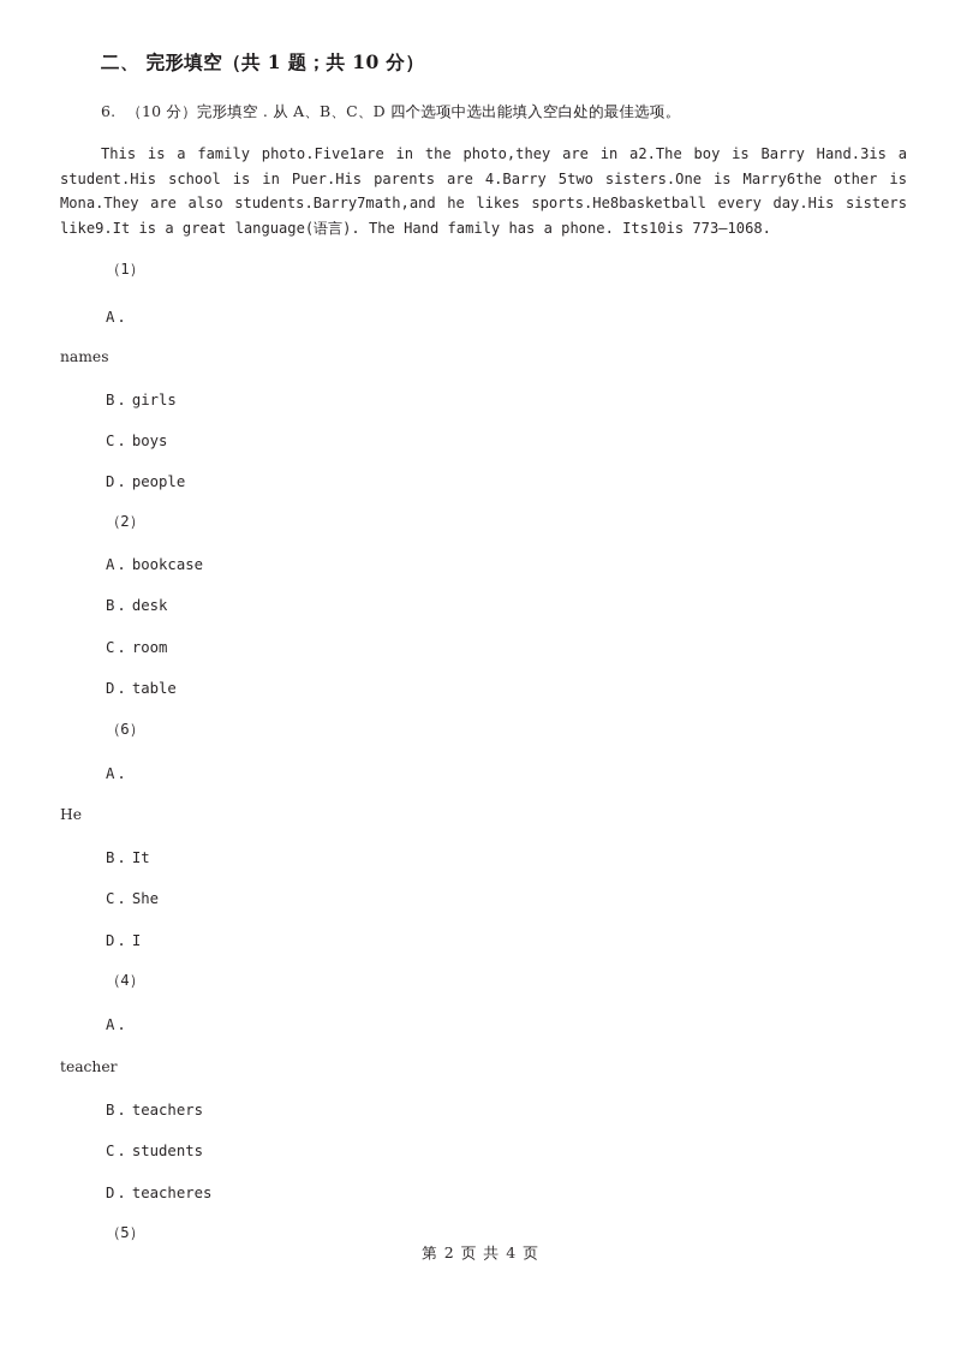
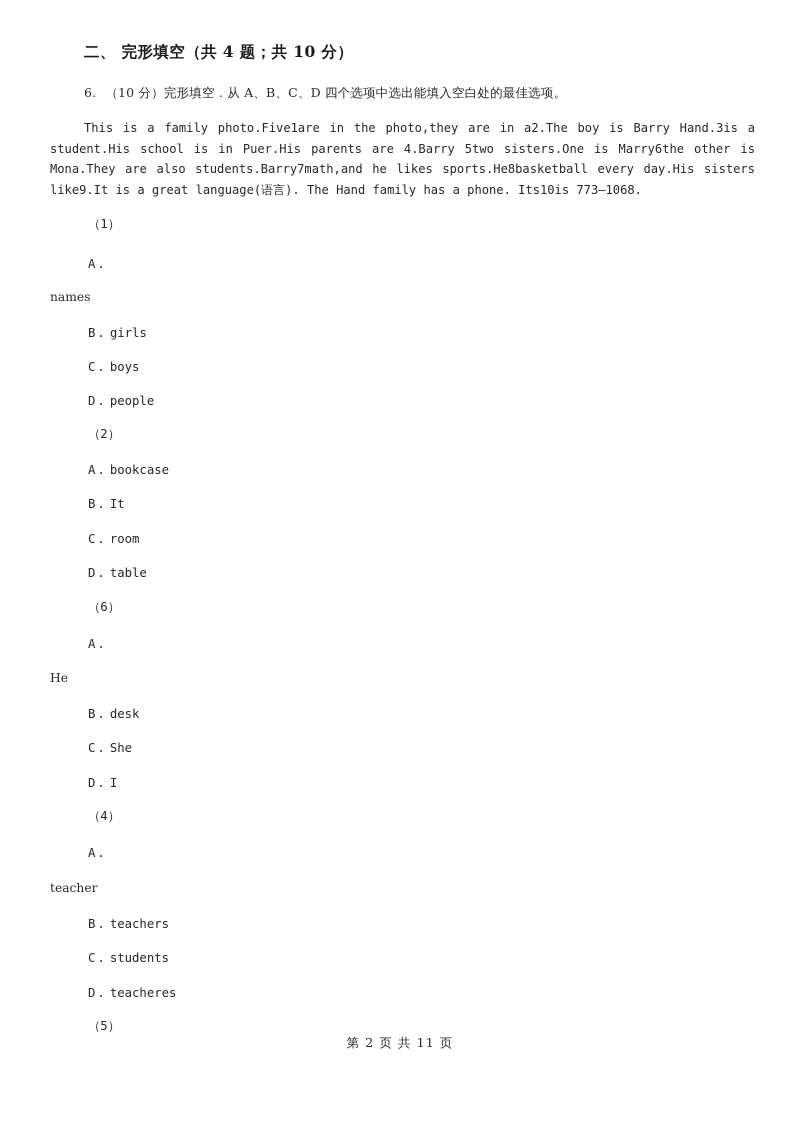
- 二、 完形填空（共 1 题；共 10 分）
+ 二、 完形填空（共 4 题；共 10 分）
  6. （10 分）完形填空 . 从 A、B、C、D 四个选项中选出能填入空白处的最佳选项。
  This is a family photo.Five1are in the photo,they are in a2.The boy is Barry Hand.3is a student.His school is in Puer.His parents are 4.Barry 5two sisters.One is Marry6the other is Mona.They are also students.Barry7math,and he likes sports.He8basketball every day.His sisters like9.It is a great language(语言). The Hand family has a phone. Its10is 773—1068.
  （1）
  A .
  names
  B . girls
  C . boys
  D . people
  （2）
  A . bookcase
- B . desk
+ B . It
  C . room
  D . table
  （6）
  A .
  He
- B . It
+ B . desk
  C . She
  D . I
  （4）
  A .
  teacher
  B . teachers
  C . students
  D . teacheres
  （5）
- 第 2 页 共 4 页
+ 第 2 页 共 11 页
